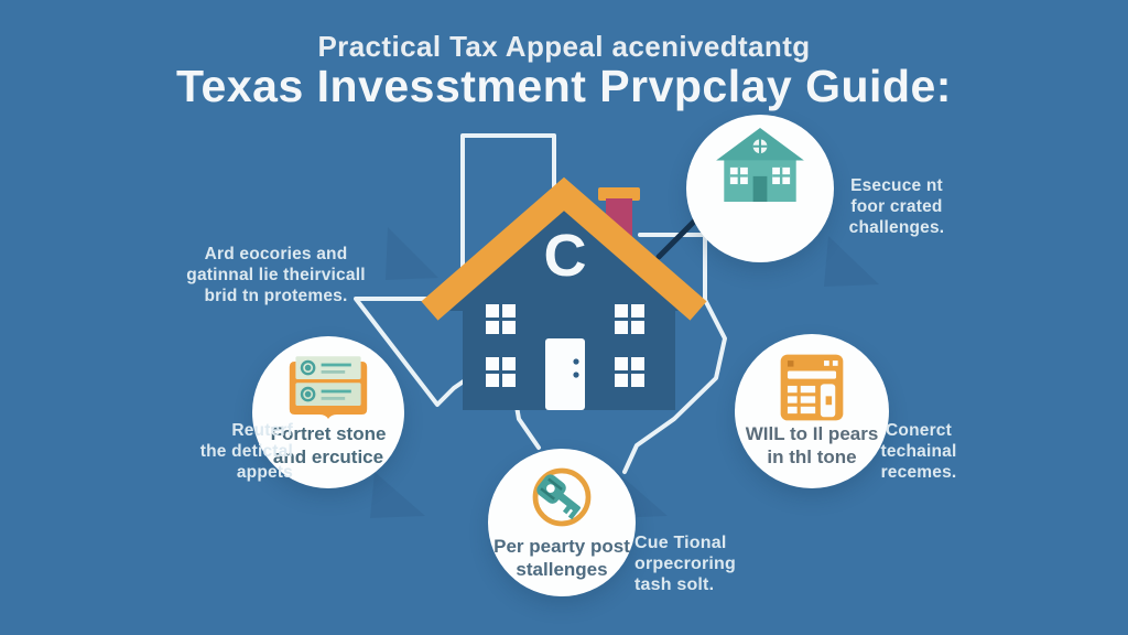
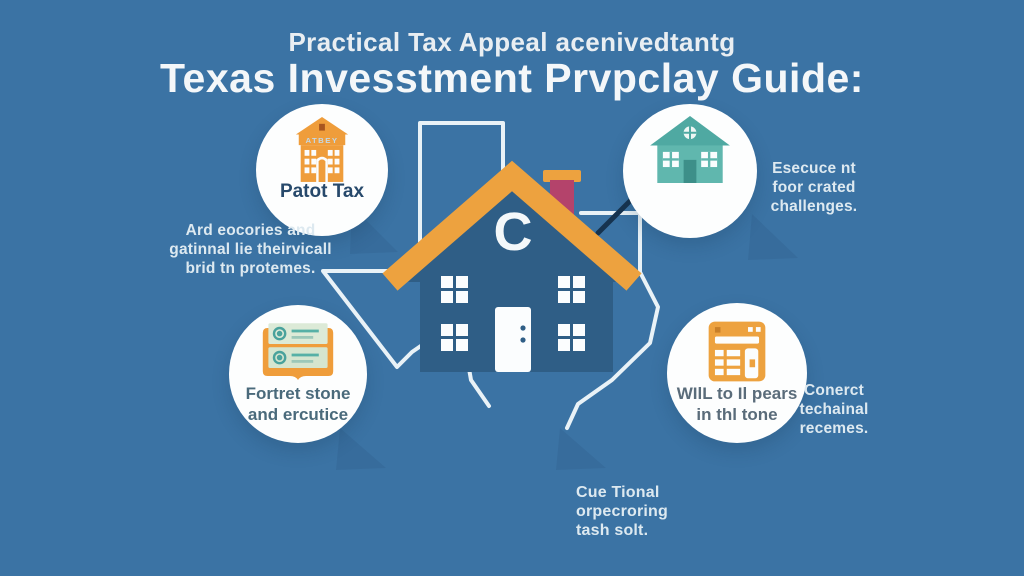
  Practical Tax Appeal acenivedtantg
  Texas Invesstment Prvpclay Guide:
  C
+ ATBEY
+ Patot Tax
  Fortret stone
  and ercutice
  WIlL to Il pears
  in thl tone
- Per pearty post
- stallenges
  Ard eocories and
  gatinnal lie theirvicall
  brid tn protemes.
- Reuterf
- the detictal
- appets
  Esecuce nt
  foor crated
  challenges.
  Conerct
  techainal
  recemes.
  Cue Tional
  orpecroring
  tash solt.
